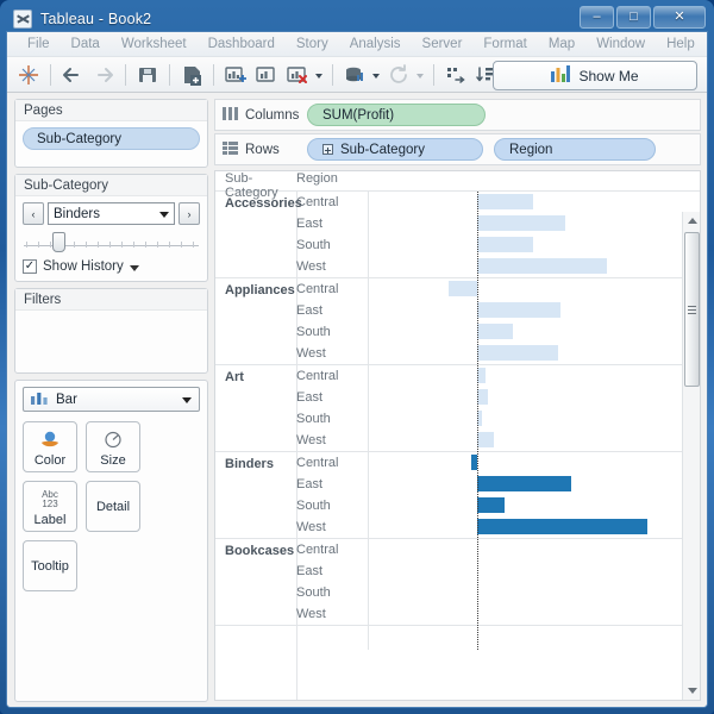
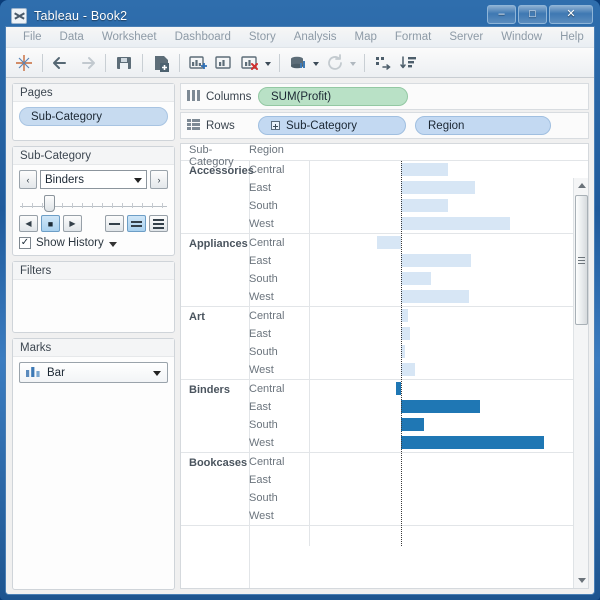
  Tableau - Book2
  –
  □
  ✕
  File
  Data
  Worksheet
  Dashboard
  Story
  Analysis
- Server
+ Map
  Format
- Map
+ Server
  Window
  Help
- Show Me
  Pages
  Sub-Category
  Sub-Category
  ‹
  Binders
  ›
+ ◀
+ ■
+ ▶
  ✓
  Show History
  Filters
+ Marks
  Bar
- Color
- Size
- Abc
- 123
- Label
- Detail
- Tooltip
  Columns
  SUM(Profit)
  Rows
  Sub-Category
  Region
  Sub-Category
  Region
  Accessories
  Central
  East
  South
  West
  Appliances
  Central
  East
  South
  West
  Art
  Central
  East
  South
  West
  Binders
  Central
  East
  South
  West
  Bookcases
  Central
  East
  South
  West
